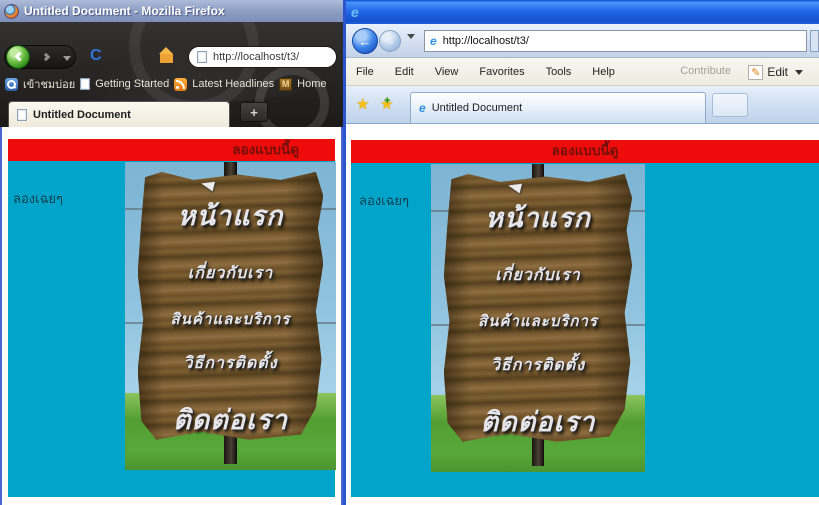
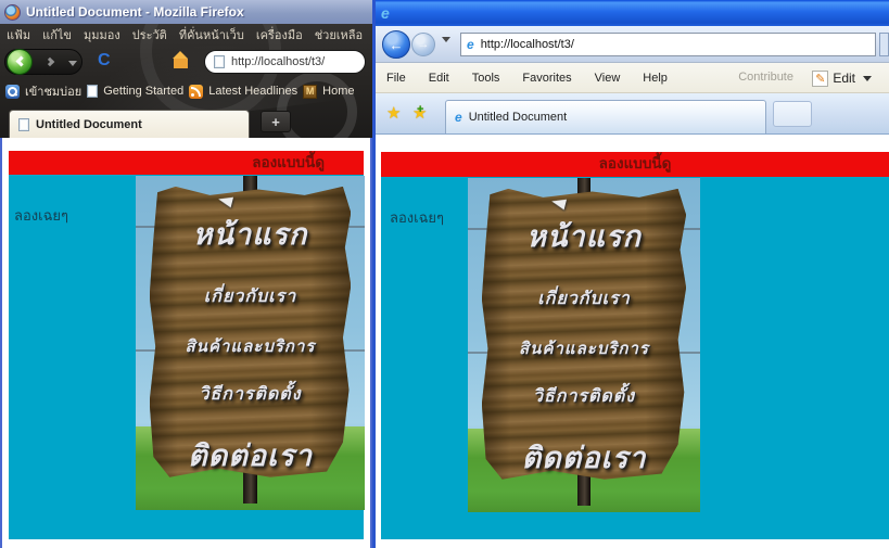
  Untitled Document - Mozilla Firefox
+ แฟ้ม
+ แก้ไข
+ มุมมอง
+ ประวัติ
+ ที่คั่นหน้าเว็บ
+ เครื่องมือ
+ ช่วยเหลือ
  http://localhost/t3/
  เข้าชมบ่อย
  Getting Started
  Latest Headlines
  M
  Home
  Untitled Document
  +
  ลองแบบนี้ดู
  ลองเฉยๆ
  หน้าแรก
  เกี่ยวกับเรา
  สินค้าและบริการ
  วิธีการติดตั้ง
  ติดต่อเรา
  http://localhost/t3/
  File
  Edit
- View
+ Tools
  Favorites
- Tools
+ View
  Help
  Contribute
  Edit
  Untitled Document
  ลองแบบนี้ดู
  ลองเฉยๆ
  หน้าแรก
  เกี่ยวกับเรา
  สินค้าและบริการ
  วิธีการติดตั้ง
  ติดต่อเรา
